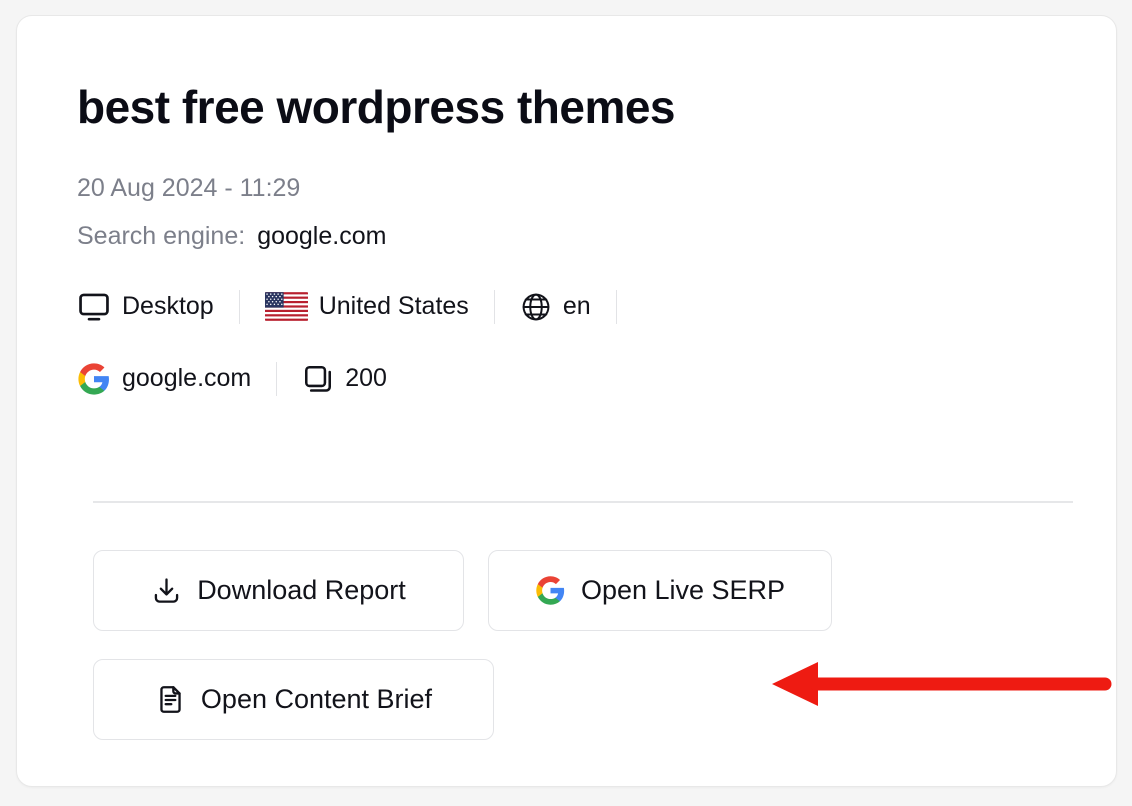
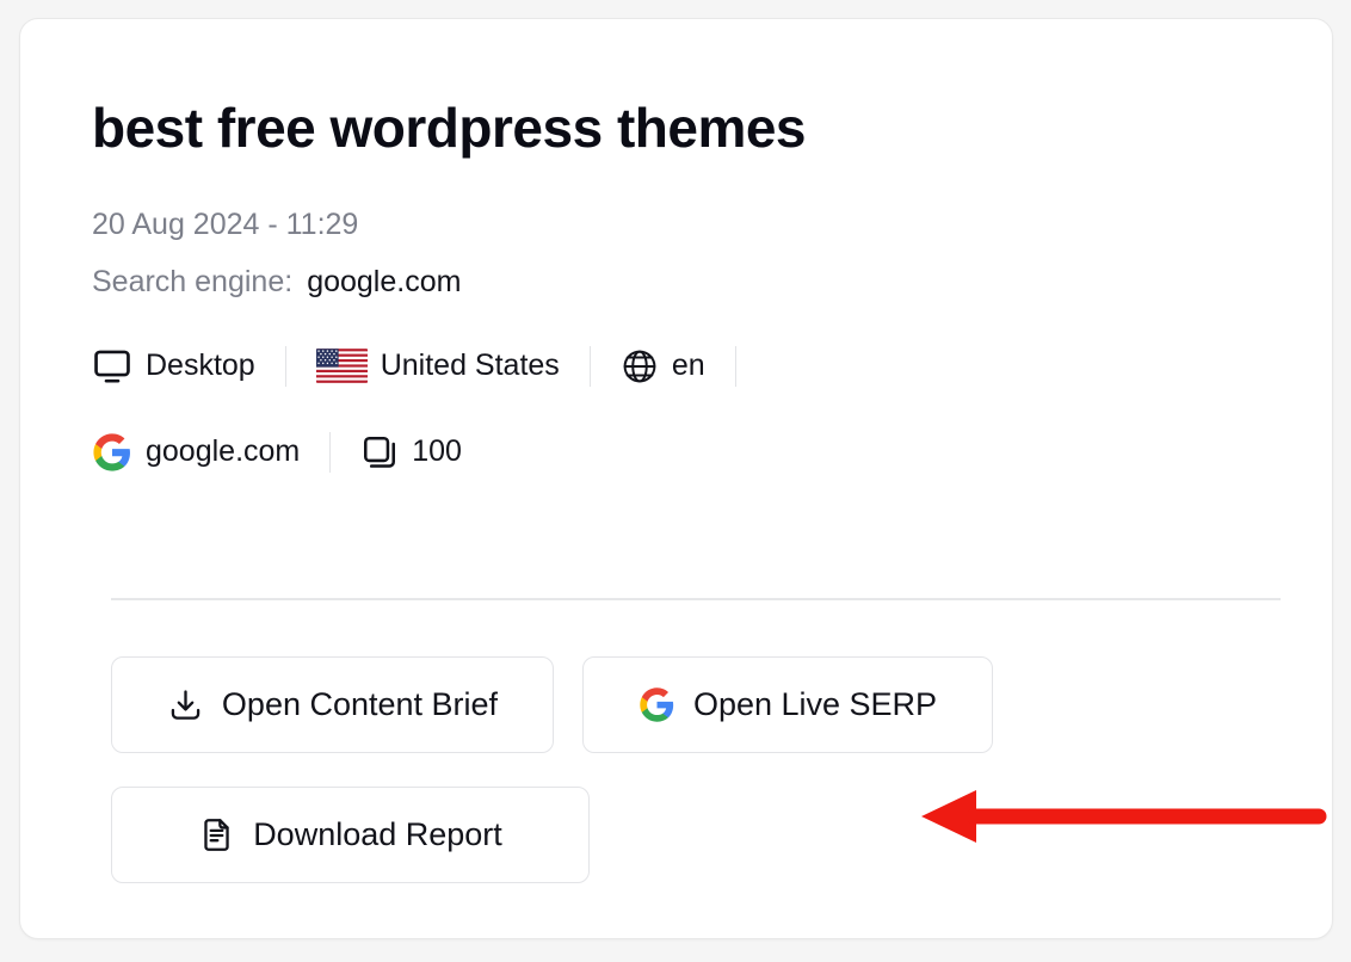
  best free wordpress themes
  20 Aug 2024 - 11:29
  Search engine:
  google.com
  Desktop
  United States
  en
  google.com
- 200
+ 100
- Download Report
+ Open Content Brief
  Open Live SERP
- Open Content Brief
+ Download Report
